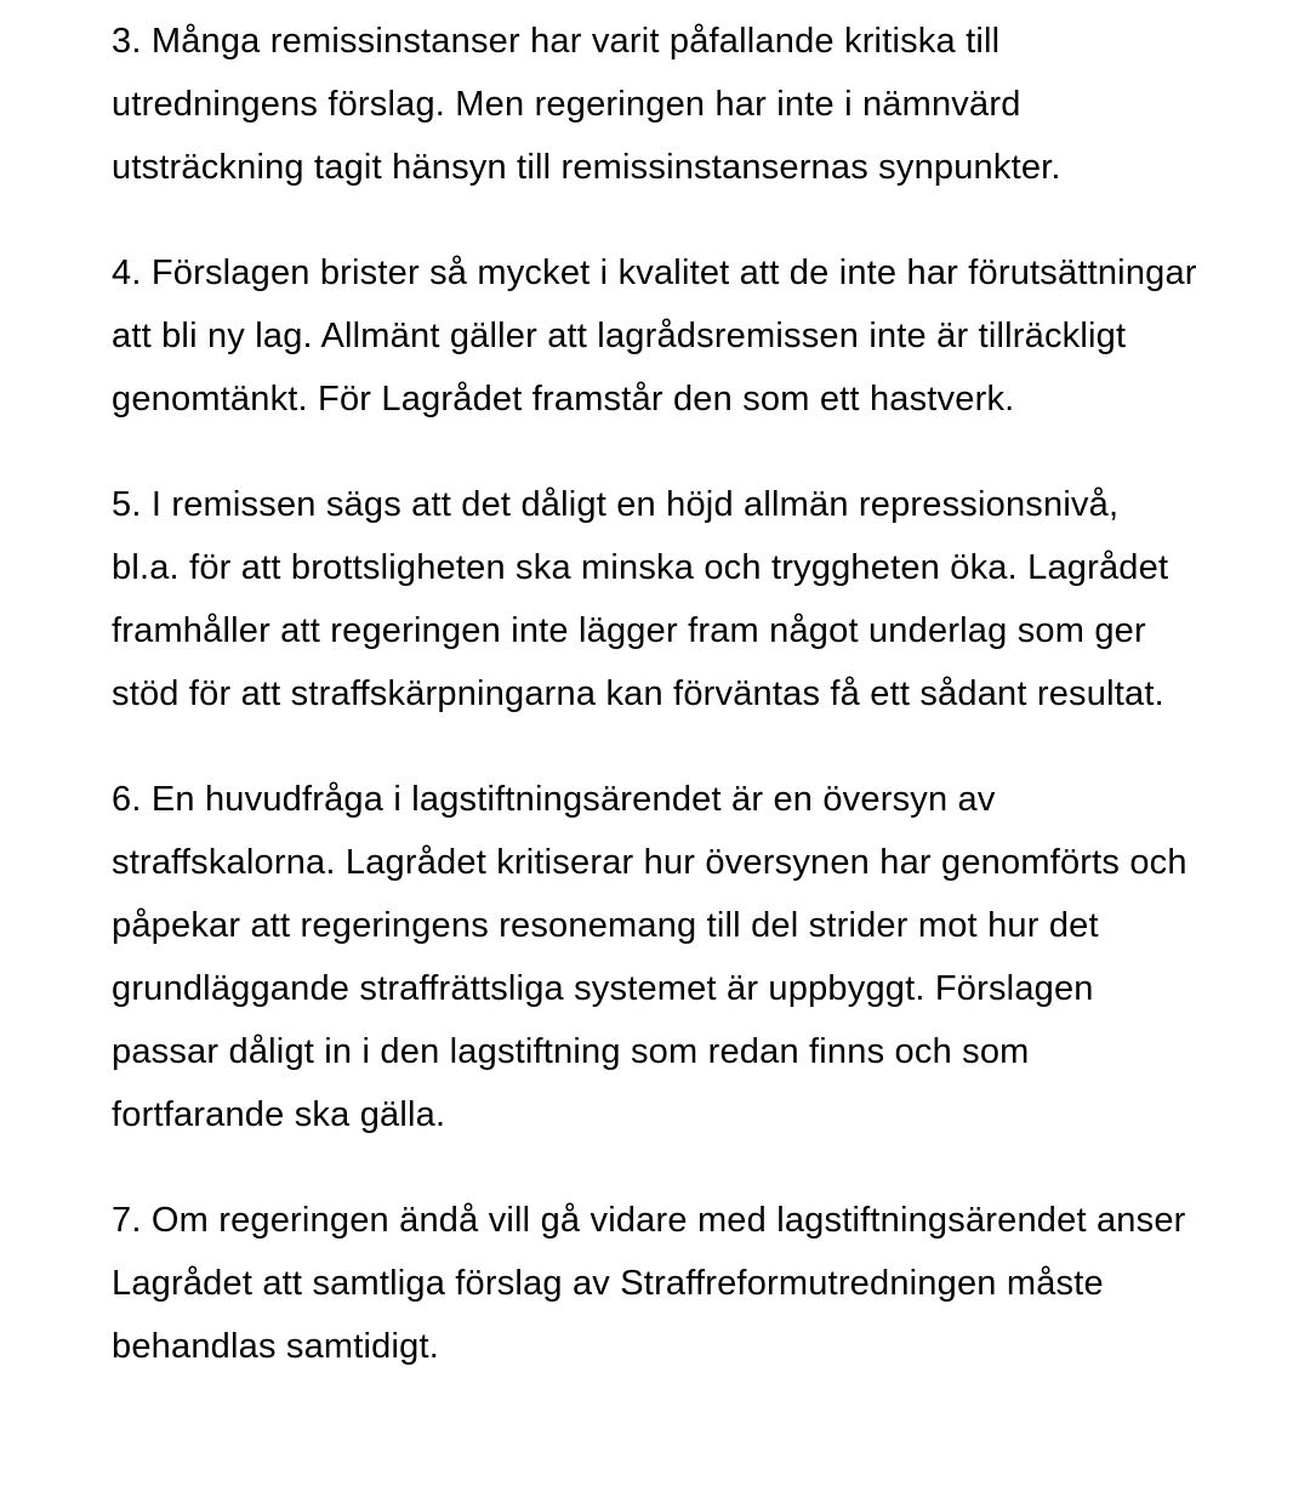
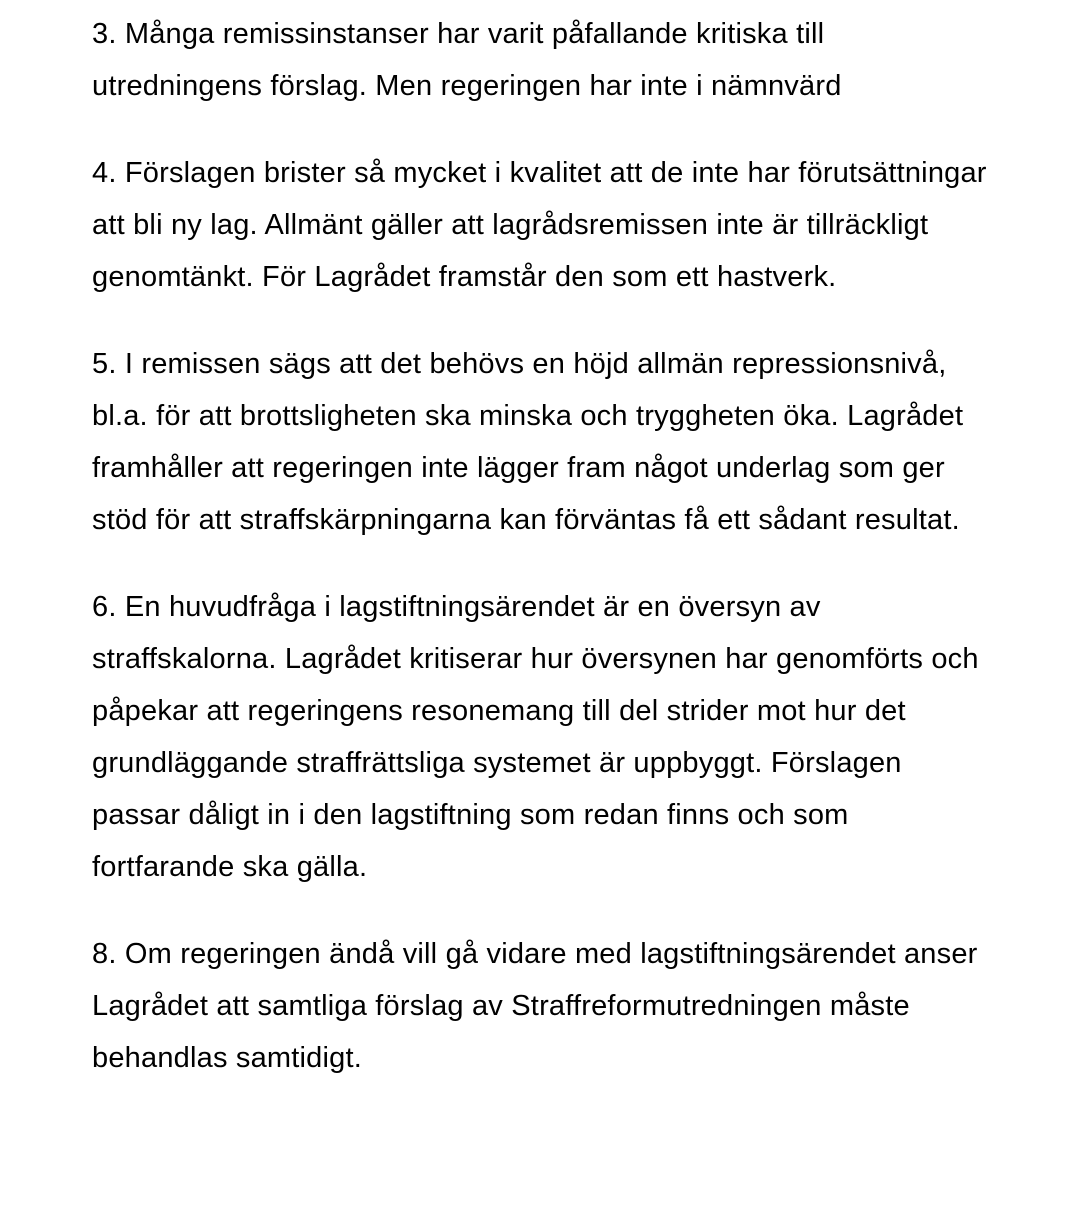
  3. Många remissinstanser har varit påfallande kritiska till
  utredningens förslag. Men regeringen har inte i nämnvärd
- utsträckning tagit hänsyn till remissinstansernas synpunkter.
  4. Förslagen brister så mycket i kvalitet att de inte har förutsättningar
  att bli ny lag. Allmänt gäller att lagrådsremissen inte är tillräckligt
  genomtänkt. För Lagrådet framstår den som ett hastverk.
- 5. I remissen sägs att det dåligt en höjd allmän repressionsnivå,
+ 5. I remissen sägs att det behövs en höjd allmän repressionsnivå,
  bl.a. för att brottsligheten ska minska och tryggheten öka. Lagrådet
  framhåller att regeringen inte lägger fram något underlag som ger
  stöd för att straffskärpningarna kan förväntas få ett sådant resultat.
  6. En huvudfråga i lagstiftningsärendet är en översyn av
  straffskalorna. Lagrådet kritiserar hur översynen har genomförts och
  påpekar att regeringens resonemang till del strider mot hur det
  grundläggande straffrättsliga systemet är uppbyggt. Förslagen
  passar dåligt in i den lagstiftning som redan finns och som
  fortfarande ska gälla.
- 7. Om regeringen ändå vill gå vidare med lagstiftningsärendet anser
+ 8. Om regeringen ändå vill gå vidare med lagstiftningsärendet anser
  Lagrådet att samtliga förslag av Straffreformutredningen måste
  behandlas samtidigt.
